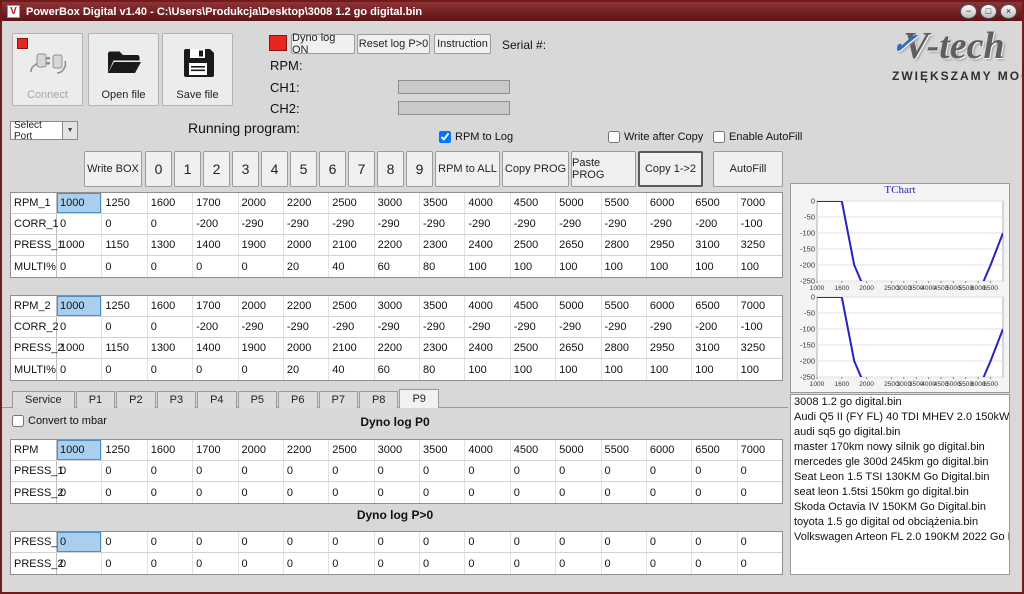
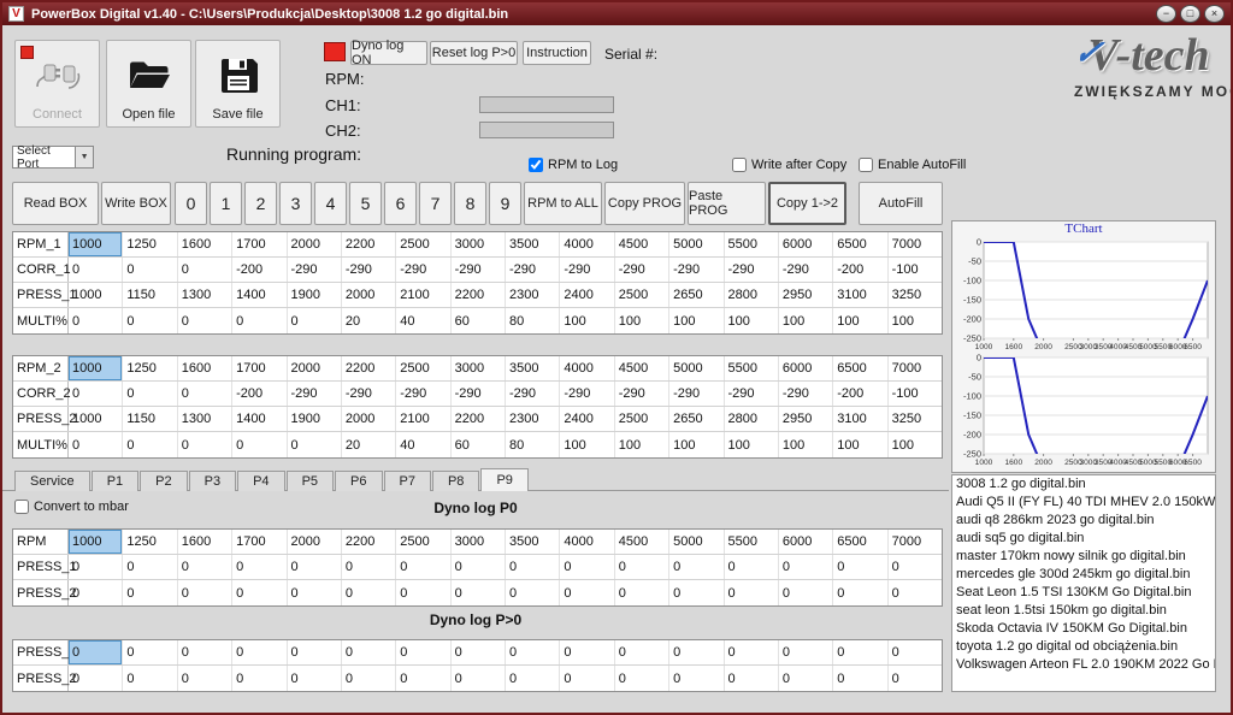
  V
  PowerBox Digital v1.40 - C:\Users\Produkcja\Desktop\3008 1.2 go digital.bin
  −
  □
  ×
  Connect
  Open file
  Save file
  Select Port
  Dyno log ON
  Reset log P>0
  Instruction
  Serial #:
  RPM:
  CH1:
  CH2:
  Running program:
  RPM to Log
  Write after Copy
  Enable AutoFill
+ Read BOX
  Write BOX
  0
  1
  2
  3
  4
  5
  6
  7
  8
  9
  RPM to ALL
  Copy PROG
  Paste PROG
  Copy 1->2
  AutoFill
  RPM_1
  1000
  1250
  1600
  1700
  2000
  2200
  2500
  3000
  3500
  4000
  4500
  5000
  5500
  6000
  6500
  7000
  CORR_1
  0
  0
  0
  -200
  -290
  -290
  -290
  -290
  -290
  -290
  -290
  -290
  -290
  -290
  -200
  -100
  PRESS_
  1000
  1150
  1300
  1400
  1900
  2000
  2100
  2200
  2300
  2400
  2500
  2650
  2800
  2950
  3100
  3250
  MULTI%
  0
  0
  0
  0
  0
  20
  40
  60
  80
  100
  100
  100
  100
  100
  100
  100
  RPM_2
  1000
  1250
  1600
  1700
  2000
  2200
  2500
  3000
  3500
  4000
  4500
  5000
  5500
  6000
  6500
  7000
  CORR_2
  0
  0
  0
  -200
  -290
  -290
  -290
  -290
  -290
  -290
  -290
  -290
  -290
  -290
  -200
  -100
  PRESS_
  1000
  1150
  1300
  1400
  1900
  2000
  2100
  2200
  2300
  2400
  2500
  2650
  2800
  2950
  3100
  3250
  MULTI%
  0
  0
  0
  0
  0
  20
  40
  60
  80
  100
  100
  100
  100
  100
  100
  100
  Service
  P1
  P2
  P3
  P4
  P5
  P6
  P7
  P8
  P9
  Convert to mbar
  Dyno log P0
  RPM
  1000
  1250
  1600
  1700
  2000
  2200
  2500
  3000
  3500
  4000
  4500
  5000
  5500
  6000
  6500
  7000
  PRESS_
  0
  0
  0
  0
  0
  0
  0
  0
  0
  0
  0
  0
  0
  0
  0
  0
  PRESS_
  0
  0
  0
  0
  0
  0
  0
  0
  0
  0
  0
  0
  0
  0
  0
  0
  Dyno log P>0
  PRESS_
  0
  0
  0
  0
  0
  0
  0
  0
  0
  0
  0
  0
  0
  0
  0
  0
  PRESS_
  0
  0
  0
  0
  0
  0
  0
  0
  0
  0
  0
  0
  0
  0
  0
  0
  TChart
  0
  -50
  -100
  -150
  -200
  -250
  0
  -50
  -100
  -150
  -200
  -250
  3008 1.2 go digital.bin
  Audi Q5 II (FY FL) 40 TDI MHEV 2.0 150kW
+ audi q8 286km 2023 go digital.bin
  audi sq5 go digital.bin
  master 170km nowy silnik go digital.bin
  mercedes gle 300d 245km go digital.bin
  Seat Leon 1.5 TSI 130KM Go Digital.bin
  seat leon 1.5tsi 150km go digital.bin
  Skoda Octavia IV 150KM Go Digital.bin
- toyota 1.5 go digital od obciążenia.bin
+ toyota 1.2 go digital od obciążenia.bin
  Volkswagen Arteon FL 2.0 190KM 2022 Go
  V-tech
  ZWIĘKSZAMY MO
